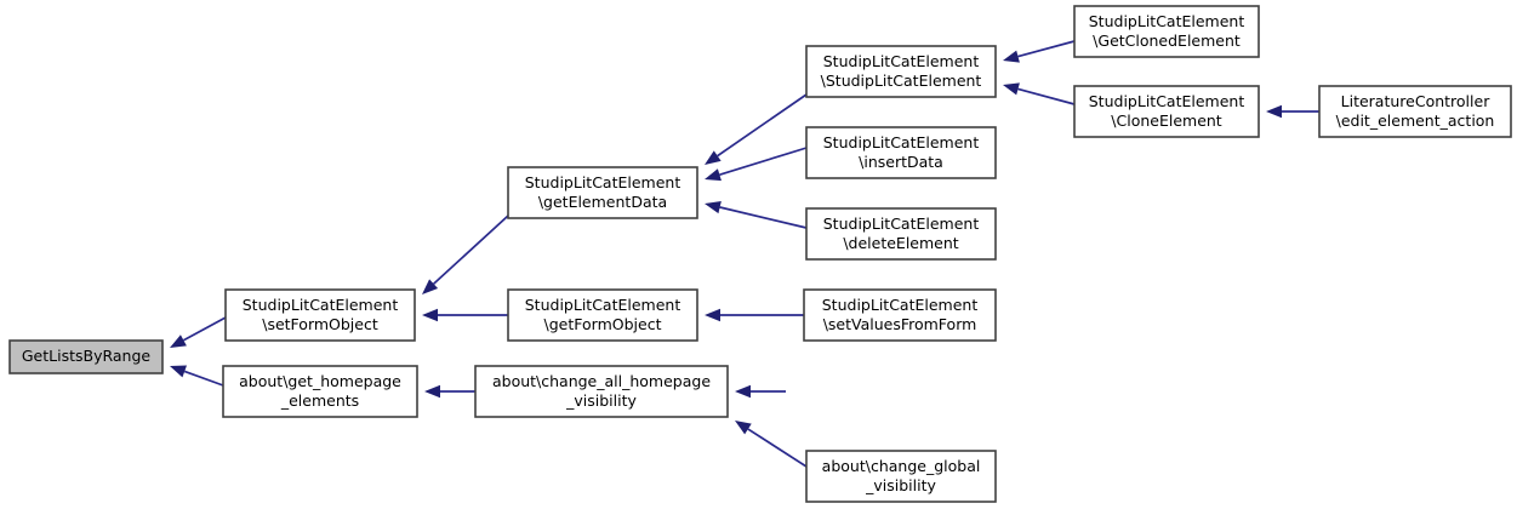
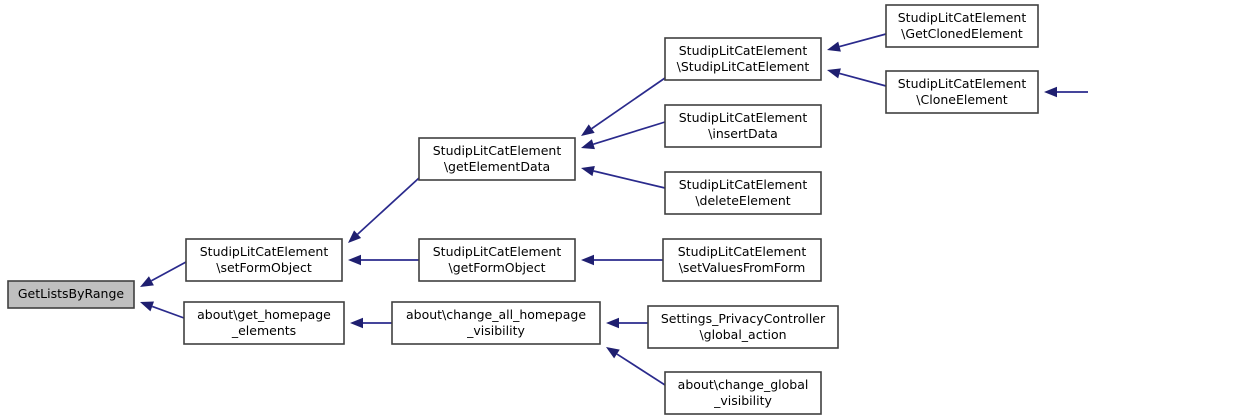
  GetListsByRange
  StudipLitCatElement
  \setFormObject
  about\get_homepage
  _elements
  StudipLitCatElement
  \getElementData
  StudipLitCatElement
  \getFormObject
  about\change_all_homepage
  _visibility
  StudipLitCatElement
  \StudipLitCatElement
  StudipLitCatElement
  \insertData
  StudipLitCatElement
  \deleteElement
  StudipLitCatElement
  \setValuesFromForm
+ Settings_PrivacyController
+ \global_action
  about\change_global
  _visibility
  StudipLitCatElement
  \GetClonedElement
  StudipLitCatElement
  \CloneElement
- LiteratureController
- \edit_element_action
